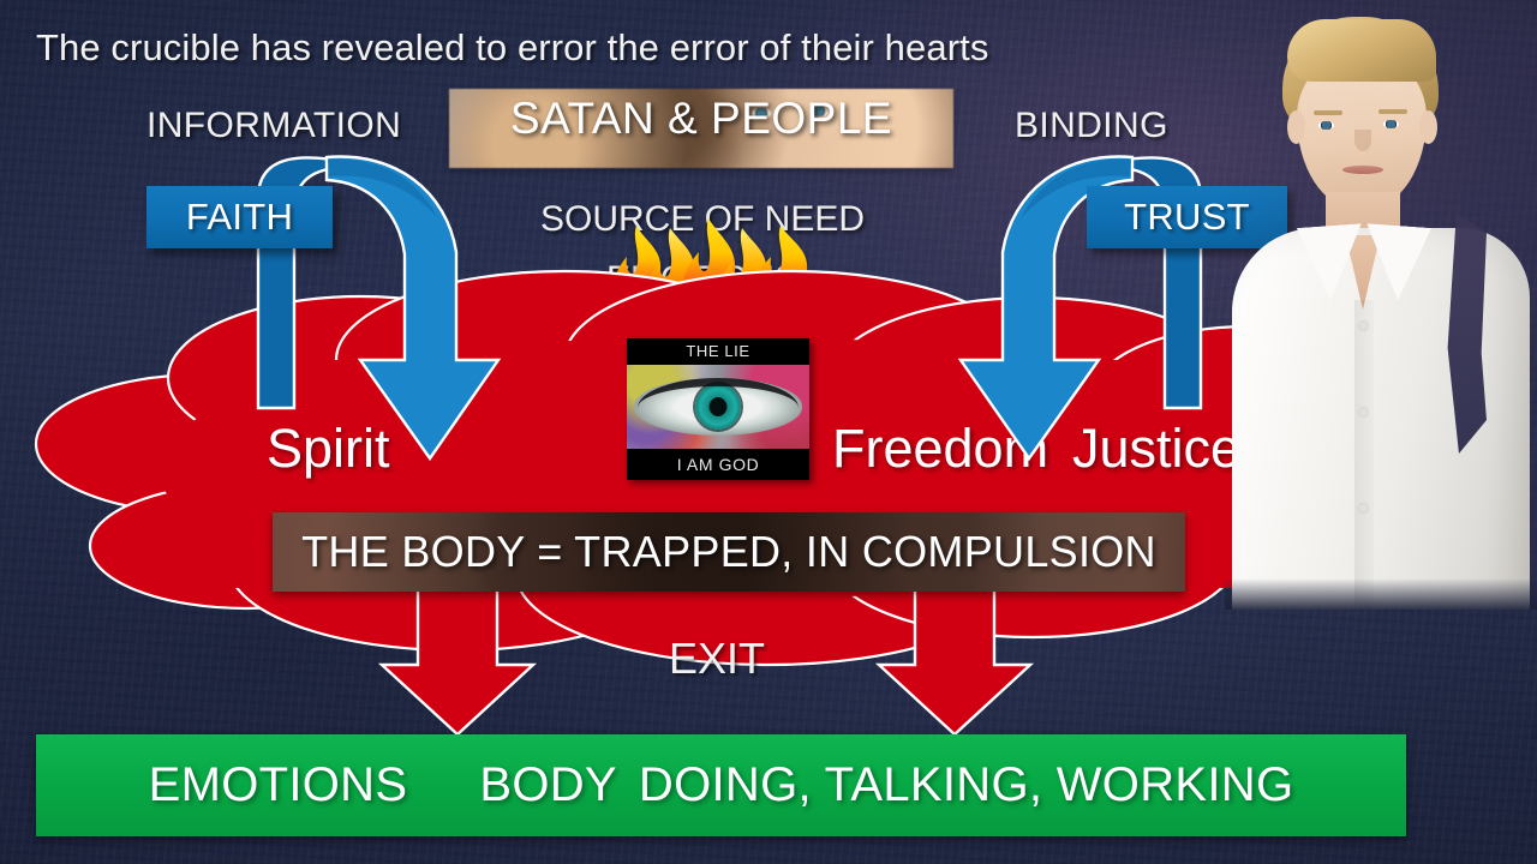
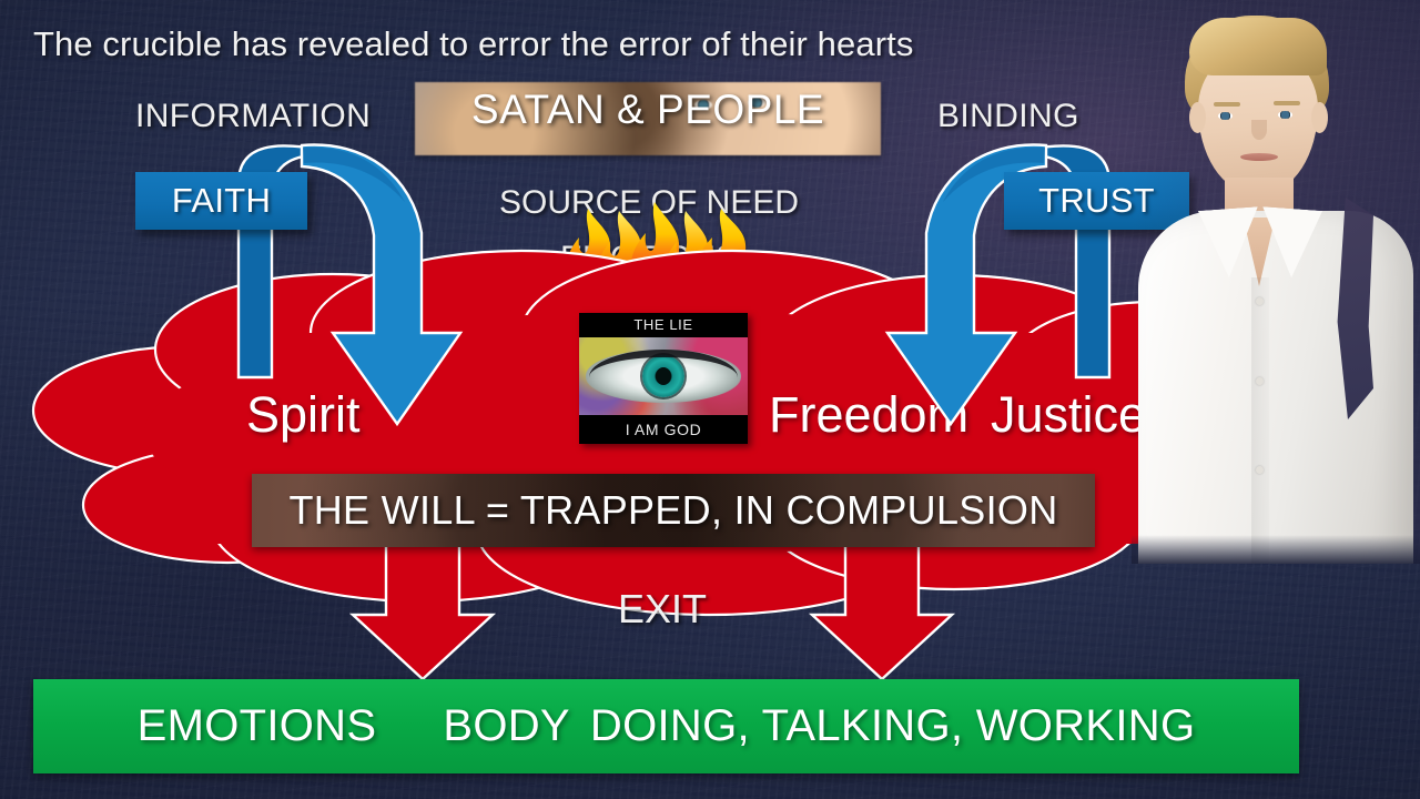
  The crucible has revealed to error the error of their hearts
  INFORMATION
  BINDING
  SATAN & PEOPLE
  SOURCE OF NEED
  Spirit
  Freedo
  Justic
  THE LIE
  I AM GOD
  FAITH
  TRUS
- THE BODY = TRAPPED, IN COMPULSION
+ THE WILL = TRAPPED, IN COMPULSION
  EXIT
  EMOTIONS
  BODY
  DOING, TALKING, WORKING
